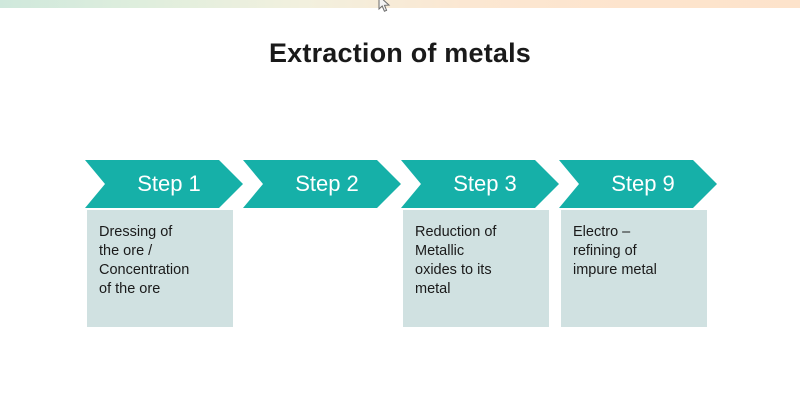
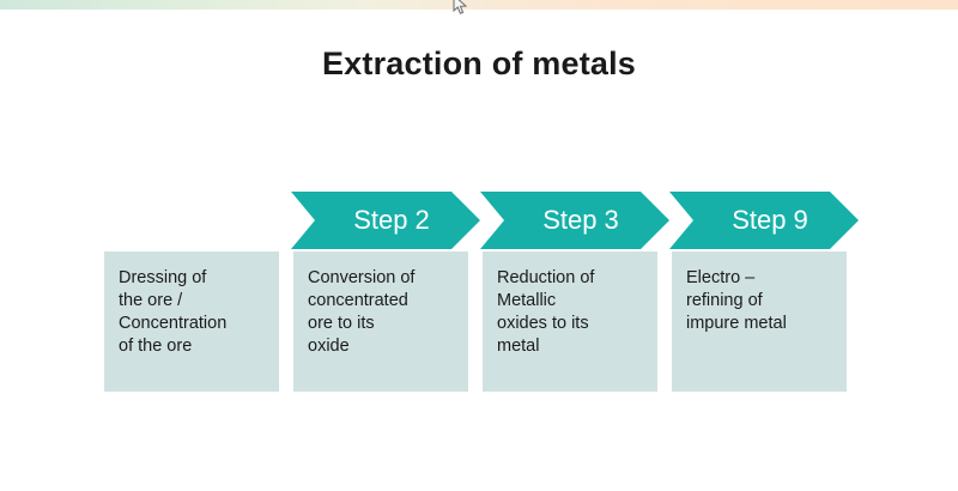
  Extraction of metals
- Step 1
  Dressing of
  the ore /
  Concentration
  of the ore
  Step 2
+ Conversion of
+ concentrated
+ ore to its
+ oxide
  Step 3
  Reduction of
  Metallic
  oxides to its
  metal
  Step 9
  Electro –
  refining of
  impure metal
